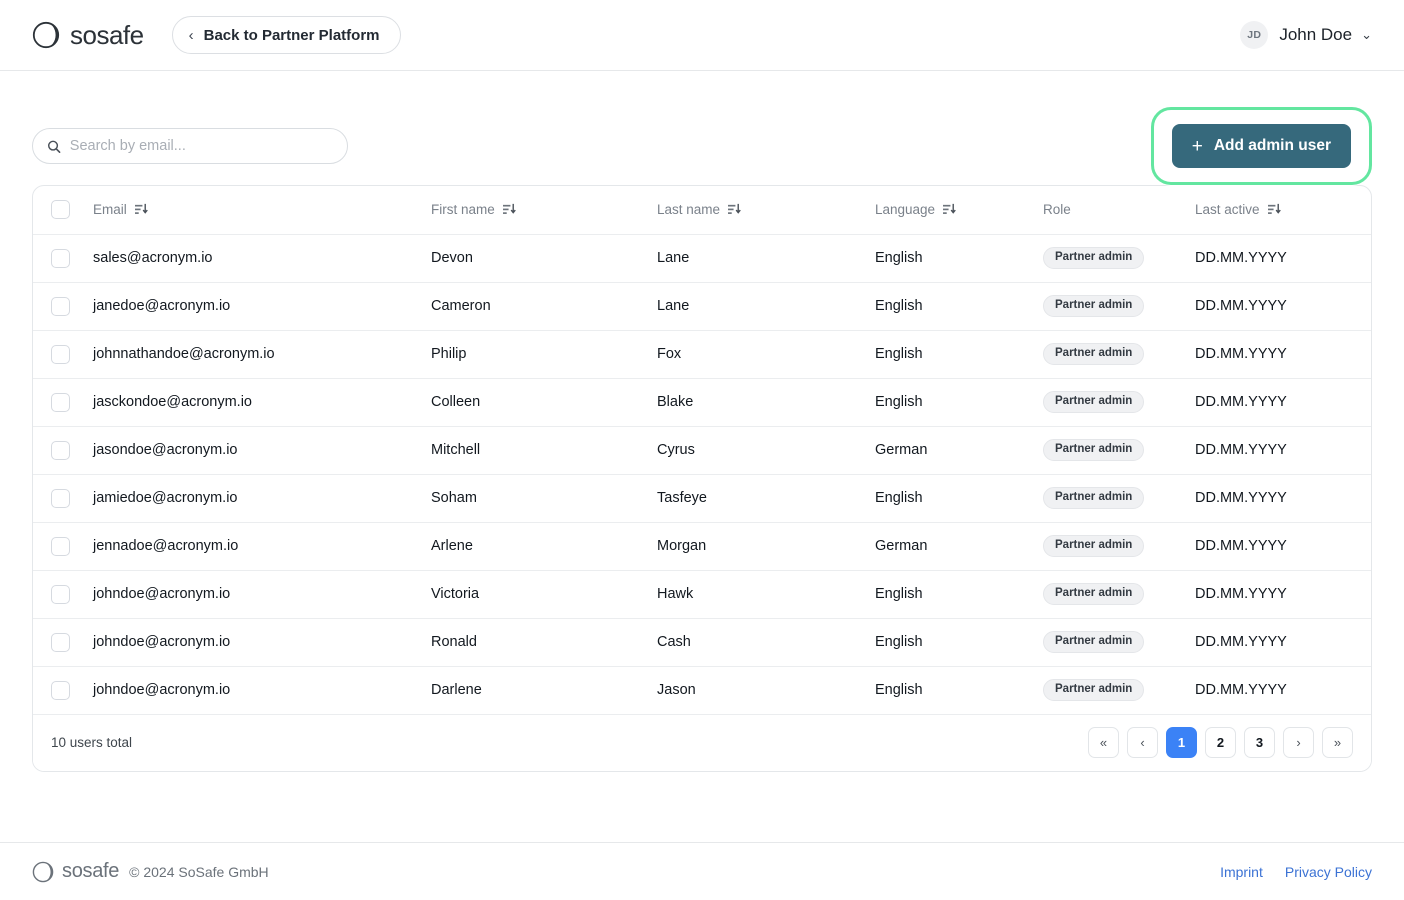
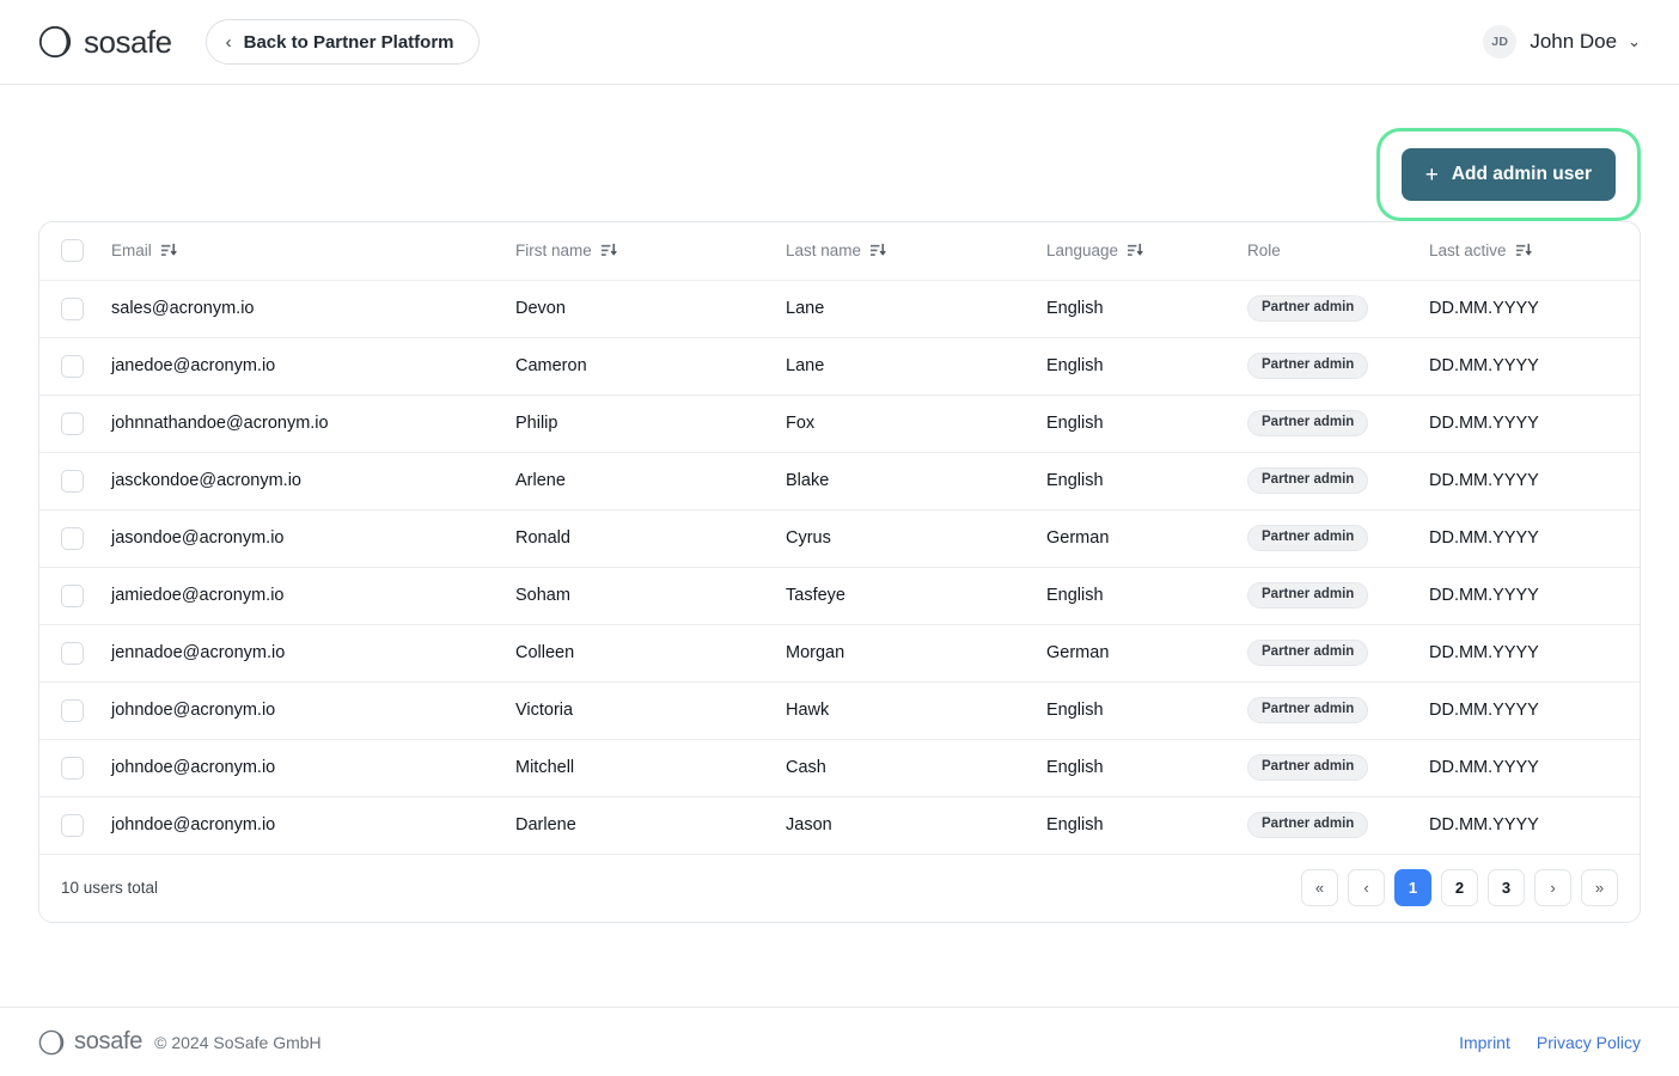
  sosafe
  ‹
  Back to Partner Platform
  JD
  John Doe
  ⌄
- Search by email...
  +
  Add admin user
  	Email	First name	Last name	Language	Role	Last active
  	sales@acronym.io	Devon	Lane	English	Partner admin	DD.MM.YYYY
  	janedoe@acronym.io	Cameron	Lane	English	Partner admin	DD.MM.YYYY
  	johnnathandoe@acronym.io	Philip	Fox	English	Partner admin	DD.MM.YYYY
- 	jasckondoe@acronym.io	Colleen	Blake	English	Partner admin	DD.MM.YYYY
+ 	jasckondoe@acronym.io	Arlene	Blake	English	Partner admin	DD.MM.YYYY
- 	jasondoe@acronym.io	Mitchell	Cyrus	German	Partner admin	DD.MM.YYYY
+ 	jasondoe@acronym.io	Ronald	Cyrus	German	Partner admin	DD.MM.YYYY
  	jamiedoe@acronym.io	Soham	Tasfeye	English	Partner admin	DD.MM.YYYY
- 	jennadoe@acronym.io	Arlene	Morgan	German	Partner admin	DD.MM.YYYY
+ 	jennadoe@acronym.io	Colleen	Morgan	German	Partner admin	DD.MM.YYYY
  	johndoe@acronym.io	Victoria	Hawk	English	Partner admin	DD.MM.YYYY
- 	johndoe@acronym.io	Ronald	Cash	English	Partner admin	DD.MM.YYYY
+ 	johndoe@acronym.io	Mitchell	Cash	English	Partner admin	DD.MM.YYYY
  	johndoe@acronym.io	Darlene	Jason	English	Partner admin	DD.MM.YYYY
  10 users total
  «
  ‹
  1
  2
  3
  ›
  »
  sosafe
  © 2024 SoSafe GmbH
  Imprint
  Privacy Policy
